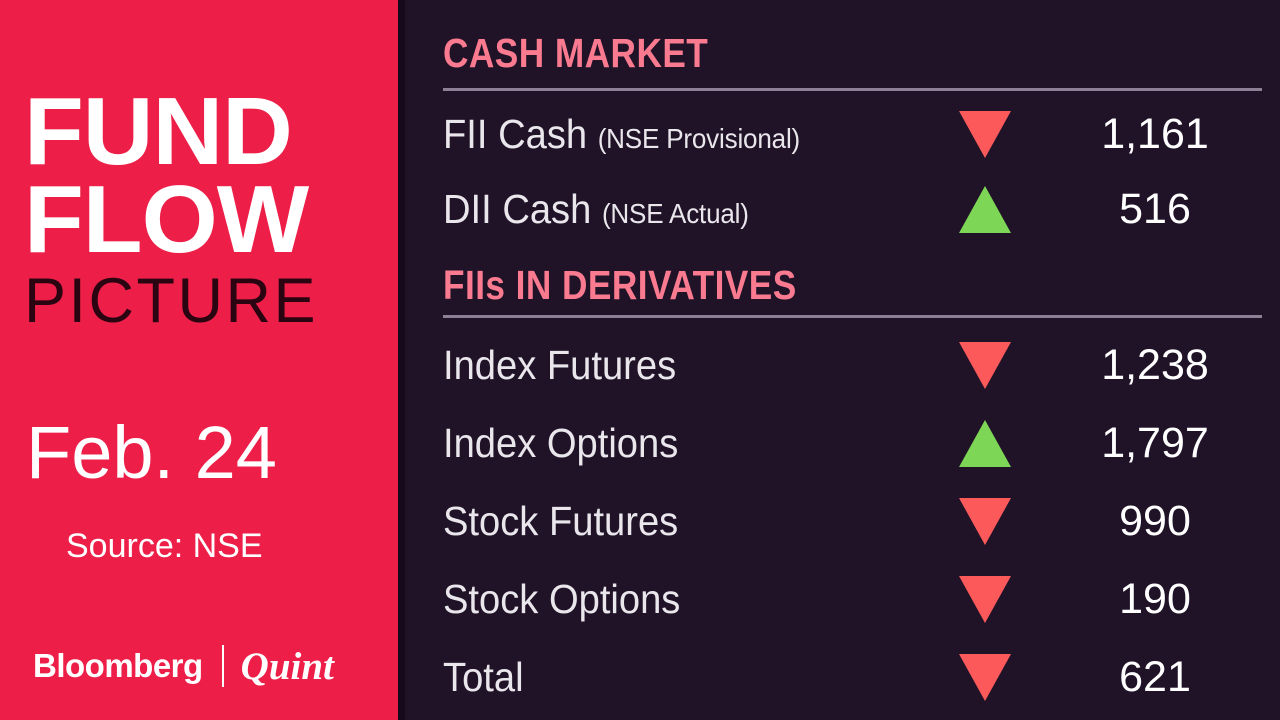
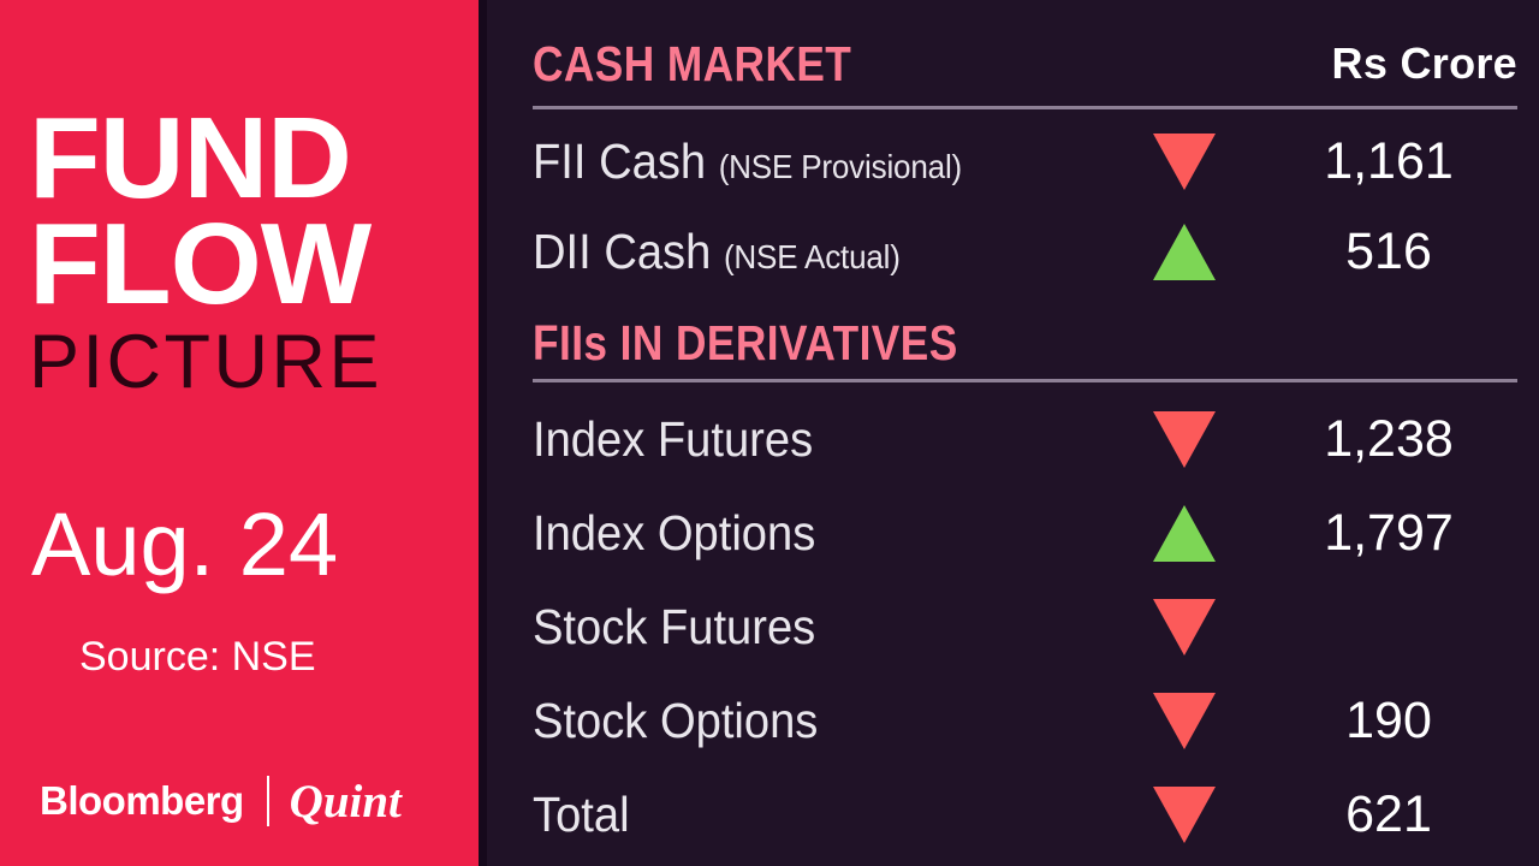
  FUND
  FLOW
  PICTURE
- Feb. 24
+ Aug. 24
  Source: NSE
  Bloomberg
  Quint
  CASH MARKET
+ Rs Crore
  FII Cash (NSE Provisional)
  1,161
  DII Cash (NSE Actual)
  516
  FIIs IN DERIVATIVES
  Index Futures
  1,238
  Index Options
  1,797
  Stock Futures
- 990
  Stock Options
  190
  Total
  621
